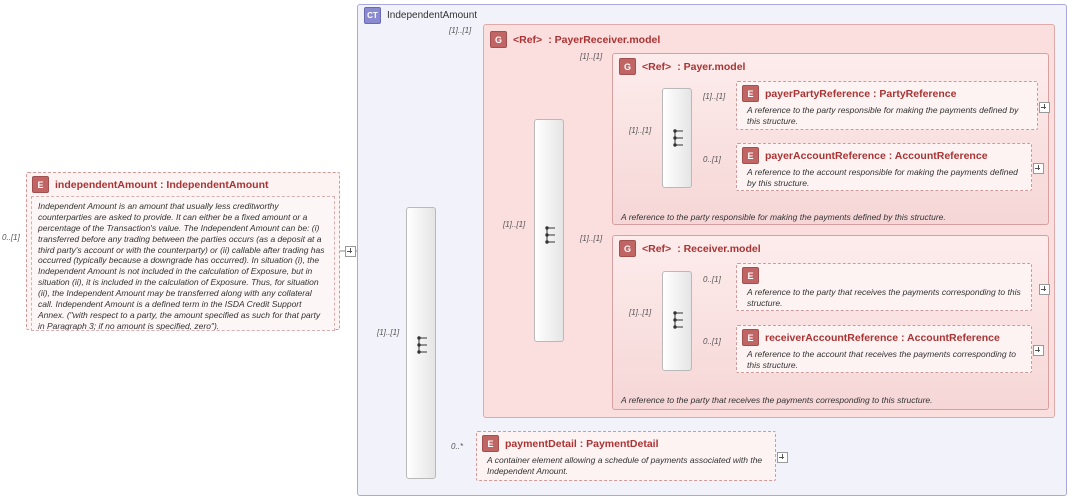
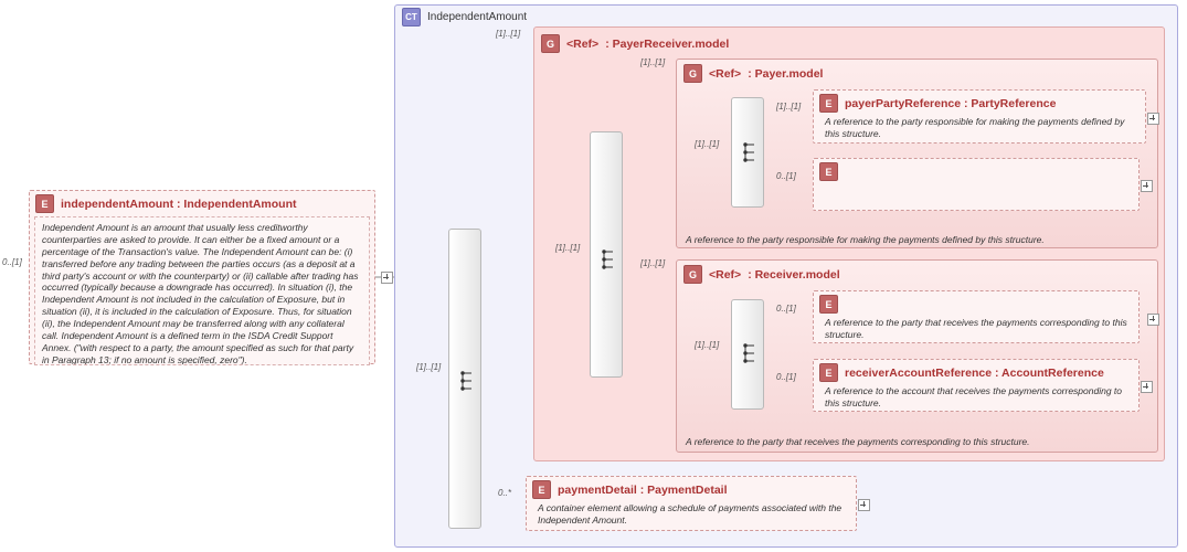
  CT
  IndependentAmount
  E
  independentAmount : IndependentAmount
- Independent Amount is an amount that usually less creditworthy counterparties are asked to provide. It can either be a fixed amount or a percentage of the Transaction's value. The Independent Amount can be: (i) transferred before any trading between the parties occurs (as a deposit at a third party's account or with the counterparty) or (ii) callable after trading has occurred (typically because a downgrade has occurred). In situation (i), the Independent Amount is not included in the calculation of Exposure, but in situation (ii), it is included in the calculation of Exposure. Thus, for situation (ii), the Independent Amount may be transferred along with any collateral call. Independent Amount is a defined term in the ISDA Credit Support Annex. ("with respect to a party, the amount specified as such for that party in Paragraph 3; if no amount is specified, zero").
+ Independent Amount is an amount that usually less creditworthy counterparties are asked to provide. It can either be a fixed amount or a percentage of the Transaction's value. The Independent Amount can be: (i) transferred before any trading between the parties occurs (as a deposit at a third party's account or with the counterparty) or (ii) callable after trading has occurred (typically because a downgrade has occurred). In situation (i), the Independent Amount is not included in the calculation of Exposure, but in situation (ii), it is included in the calculation of Exposure. Thus, for situation (ii), the Independent Amount may be transferred along with any collateral call. Independent Amount is a defined term in the ISDA Credit Support Annex. ("with respect to a party, the amount specified as such for that party in Paragraph 13; if no amount is specified, zero").
  0..[1]
  [1]..[1]
  G
  <Ref>
  : PayerReceiver.model
  [1]..[1]
  [1]..[1]
  G
  <Ref>
  : Payer.model
  [1]..[1]
  A reference to the party responsible for making the payments defined by this structure.
  [1]..[1]
  E
  payerPartyReference : PartyReference
  A reference to the party responsible for making the payments defined by this structure.
  [1]..[1]
  E
- payerAccountReference : AccountReference
- A reference to the account responsible for making the payments defined by this structure.
  0..[1]
  G
  <Ref>
  : Receiver.model
  [1]..[1]
  A reference to the party that receives the payments corresponding to this structure.
  [1]..[1]
  E
  A reference to the party that receives the payments corresponding to this structure.
  0..[1]
  E
  receiverAccountReference : AccountReference
  A reference to the account that receives the payments corresponding to this structure.
  0..[1]
  E
  paymentDetail : PaymentDetail
  A container element allowing a schedule of payments associated with the Independent Amount.
  0..*
